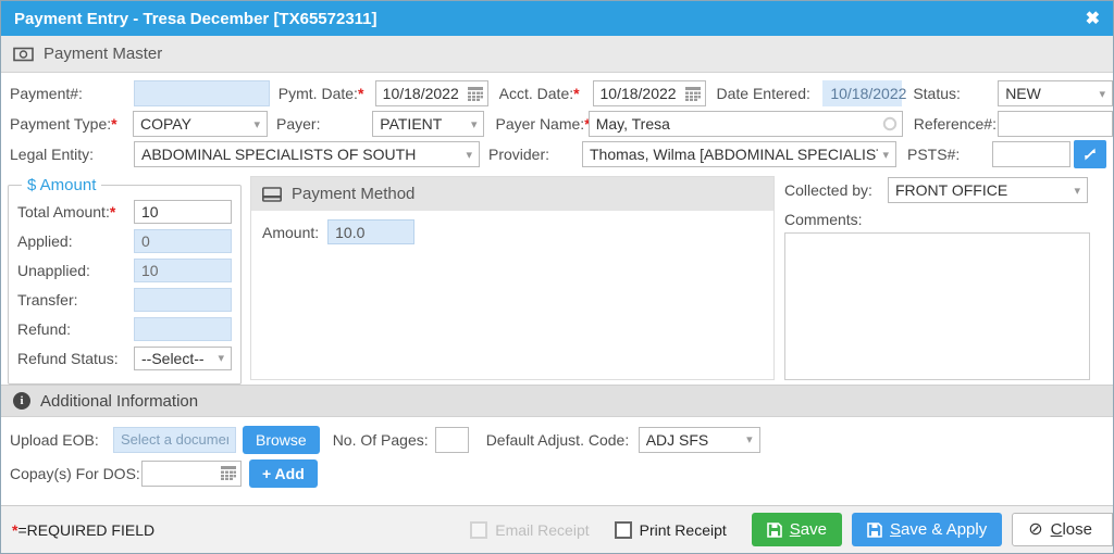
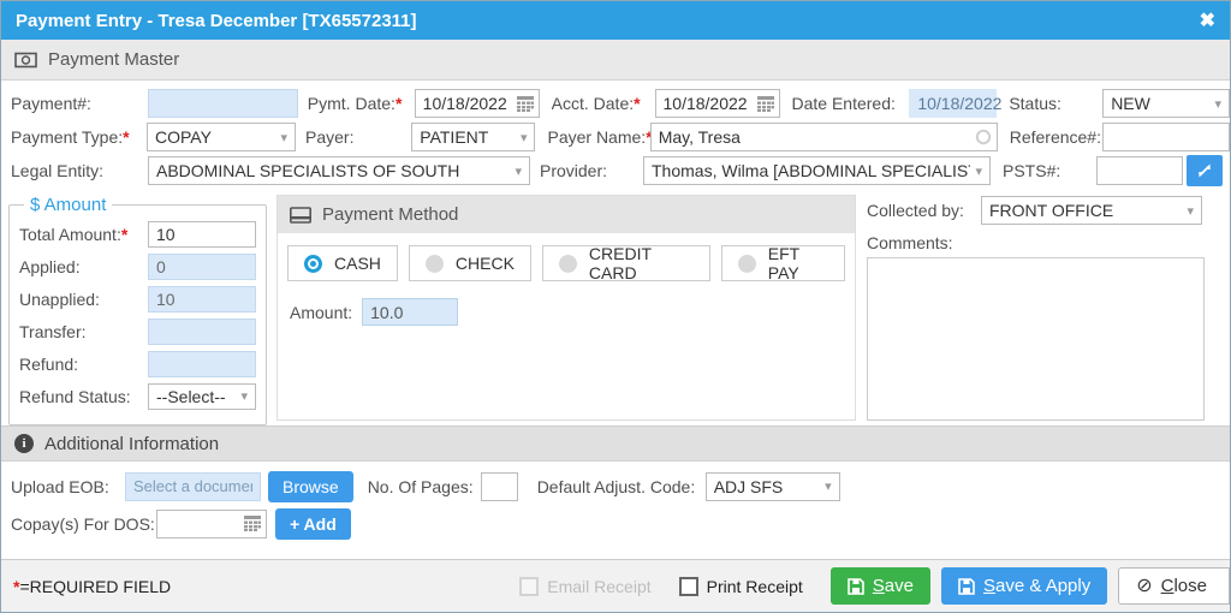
  Payment Entry - Tresa December [TX65572311]
  ✖
  Payment Master
  Payment#:
  Pymt. Date:*
  10/18/2022
  Acct. Date:*
  10/18/2022
  Date Entered:
  10/18/2022
  Status:
  NEW
  ▾
  Payment Type:*
  COPAY
  ▾
  Payer:
  PATIENT
  ▾
  Payer Name:
  May, Tresa
  Reference#:
  Legal Entity:
  ABDOMINAL SPECIALISTS OF SOUTH
  ▾
  Provider:
  Thomas, Wilma [ABDOMINAL SPECIALIS
  ▾
  PSTS#:
  $ Amount
  Total Amount:*
  10
  Applied:
  0
  Unapplied:
  10
  Transfer:
  Refund:
  Refund Status:
  --Select--
  ▾
  Payment Method
+ CASH
+ CHECK
+ CREDIT CARD
+ EFT PAY
  Amount:
  10.0
  Collected by:
  FRONT OFFICE
  ▾
  Comments:
  i
  Additional Information
  Upload EOB:
  Select a docume
  Browse
  No. Of Pages:
  Default Adjust. Code:
  ADJ SFS
  ▾
  Copay(s) For DOS:
  + Add
  *
  =REQUIRED FIELD
  Email Receipt
  Print Receipt
  Save
  Save & Apply
  ⊘
  Close
